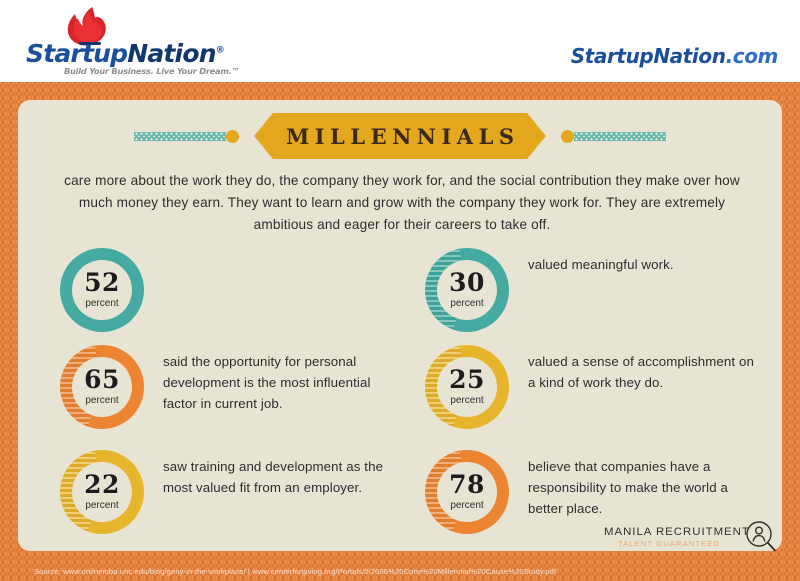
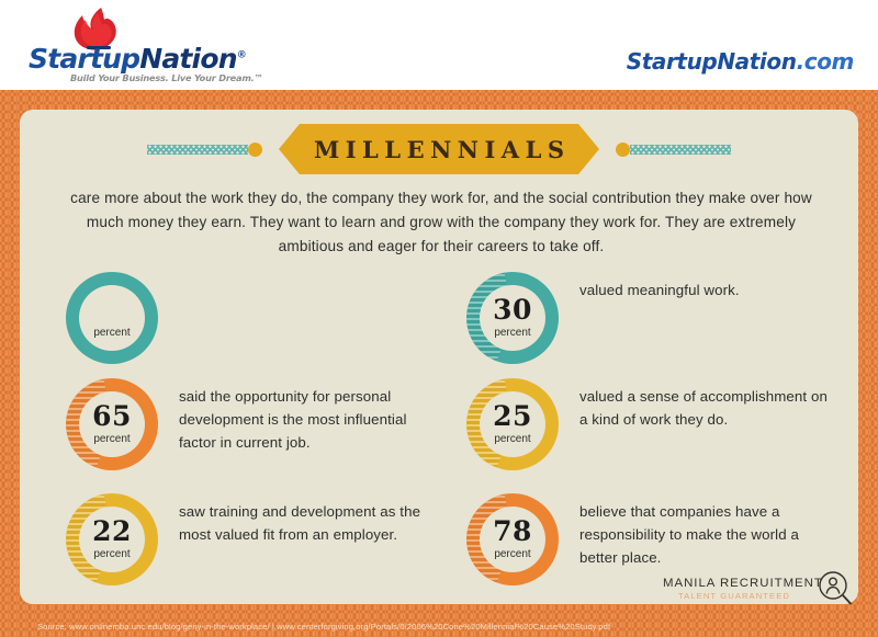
  StartupNation®
  Build Your Business. Live Your Dream.™
  StartupNation.com
  MILLENNIALS
  care more about the work they do, the company they work for, and the social contribution they make over how much money they earn. They want to learn and grow with the company they work for. They are extremely ambitious and eager for their careers to take off.
- 52
  percent
  30
  percent
  valued meaningful work.
  65
  percent
  said the opportunity for personal development is the most influential factor in current job.
  25
  percent
  valued a sense of accomplishment on a kind of work they do.
  22
  percent
  saw training and development as the most valued fit from an employer.
  78
  percent
  believe that companies have a responsibility to make the world a better place.
  MANILA RECRUITMENT
  TALENT GUARANTEED
  Source: www.onlinemba.unc.edu/blog/geny-in-the-workplace/ | www.centerforgiving.org/Portals/0/2006%20Cone%20Millennial%20Cause%20Study.pdf
